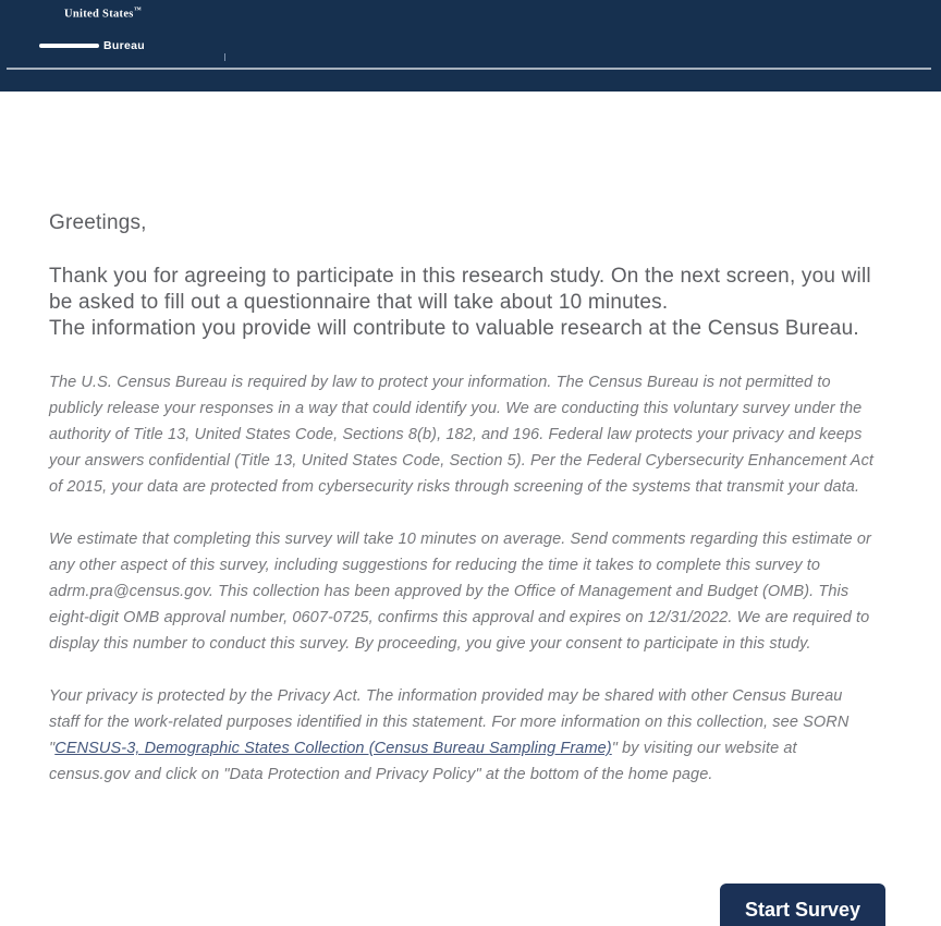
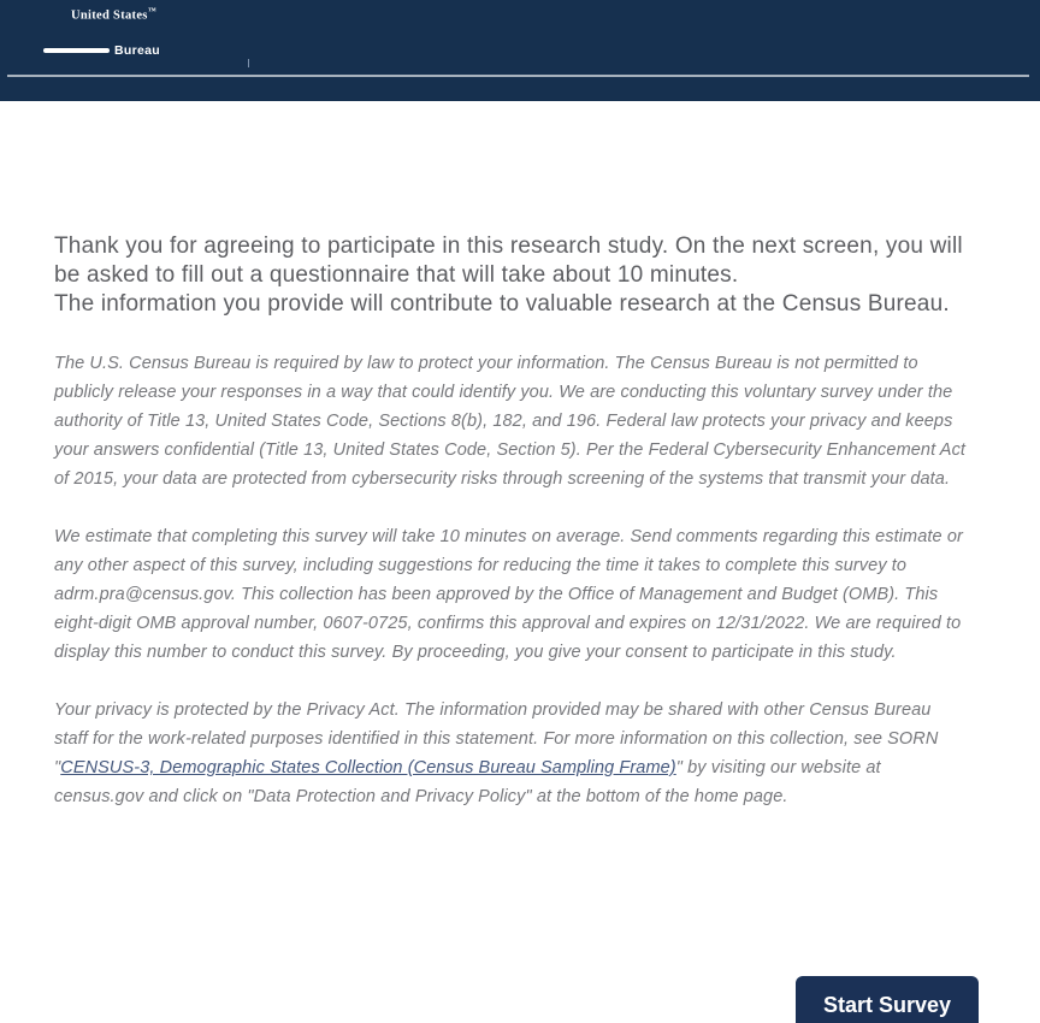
  United States™
  Bureau
- Greetings,
  Thank you for agreeing to participate in this research study. On the next screen, you will be asked to fill out a questionnaire that will take about 10 minutes.
  The information you provide will contribute to valuable research at the Census Bureau.
  The U.S. Census Bureau is required by law to protect your information. The Census Bureau is not permitted to publicly release your responses in a way that could identify you. We are conducting this voluntary survey under the authority of Title 13, United States Code, Sections 8(b), 182, and 196. Federal law protects your privacy and keeps your answers confidential (Title 13, United States Code, Section 5). Per the Federal Cybersecurity Enhancement Act of 2015, your data are protected from cybersecurity risks through screening of the systems that transmit your data.
  We estimate that completing this survey will take 10 minutes on average. Send comments regarding this estimate or any other aspect of this survey, including suggestions for reducing the time it takes to complete this survey to adrm.pra@census.gov. This collection has been approved by the Office of Management and Budget (OMB). This eight-digit OMB approval number, 0607-0725, confirms this approval and expires on 12/31/2022. We are required to display this number to conduct this survey. By proceeding, you give your consent to participate in this study.
  Your privacy is protected by the Privacy Act. The information provided may be shared with other Census Bureau staff for the work-related purposes identified in this statement. For more information on this collection, see SORN "CENSUS-3, Demographic States Collection (Census Bureau Sampling Frame)" by visiting our website at census.gov and click on "Data Protection and Privacy Policy" at the bottom of the home page.
  Start Survey
